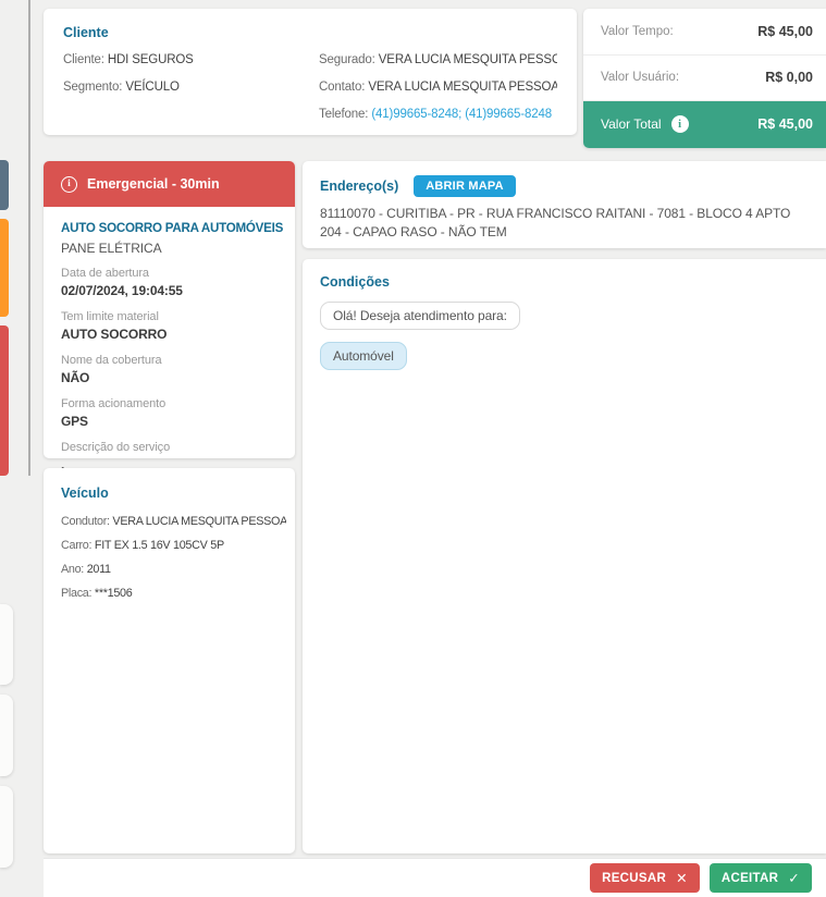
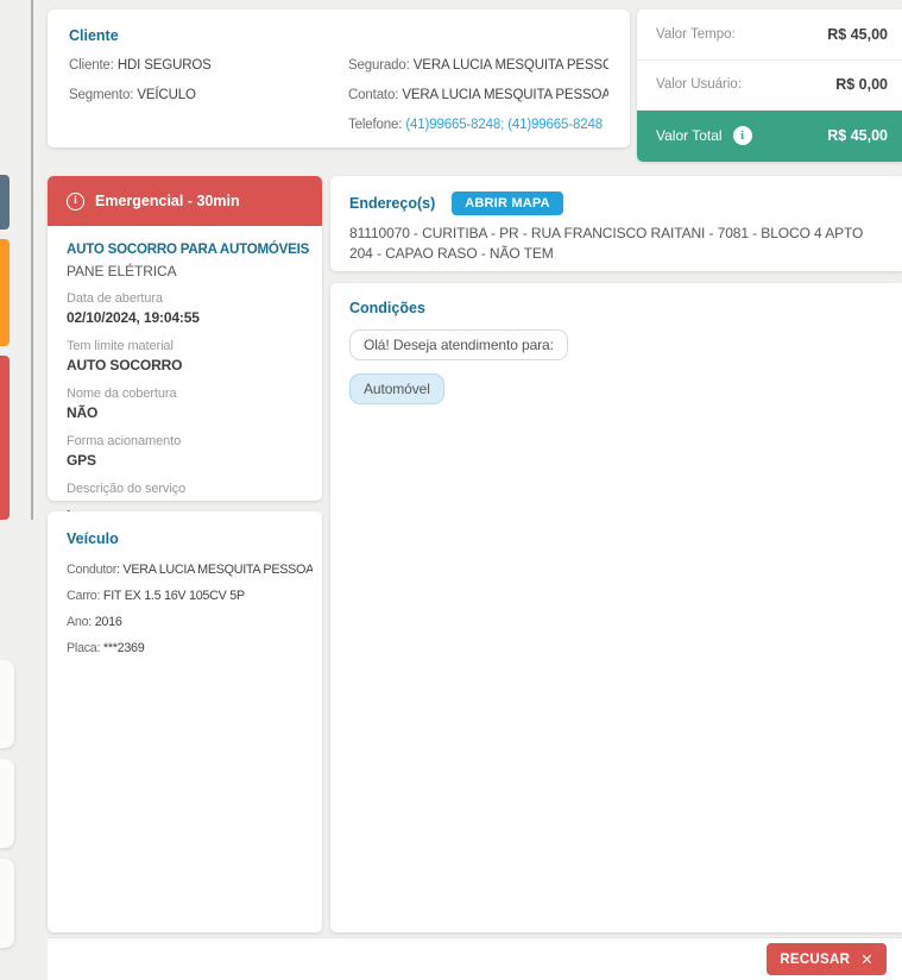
  Cliente
  Cliente: HDI SEGUROS
  Segmento: VEÍCULO
  Segurado: VERA LUCIA MESQUITA PESSO
  Contato: VERA LUCIA MESQUITA PESSOA
  Telefone: (41)99665-8248; (41)99665-8248
  Valor Tempo:
  R$ 45,00
  Valor Usuário:
  R$ 0,00
  Valor Total
  i
  R$ 45,00
  i
  Emergencial - 30min
  AUTO SOCORRO PARA AUTOMÓVEIS
  PANE ELÉTRICA
  Data de abertura
- 02/07/2024, 19:04:55
+ 02/10/2024, 19:04:55
  Tem limite material
  AUTO SOCORRO
  Nome da cobertura
  NÃO
  Forma acionamento
  GPS
  Descrição do serviço
  .
  Veículo
  Condutor: VERA LUCIA MESQUITA PESSOA
  Carro: FIT EX 1.5 16V 105CV 5P
- Ano: 2011
+ Ano: 2016
- Placa: ***1506
+ Placa: ***2369
  Endereço(s)
  ABRIR MAPA
  81110070 - CURITIBA - PR - RUA FRANCISCO RAITANI - 7081 - BLOCO 4 APTO 204 - CAPAO RASO - NÃO TEM
  Condições
  Olá! Deseja atendimento para:
  Automóvel
  RECUSAR
  ✕
- ACEITAR
- ✓
